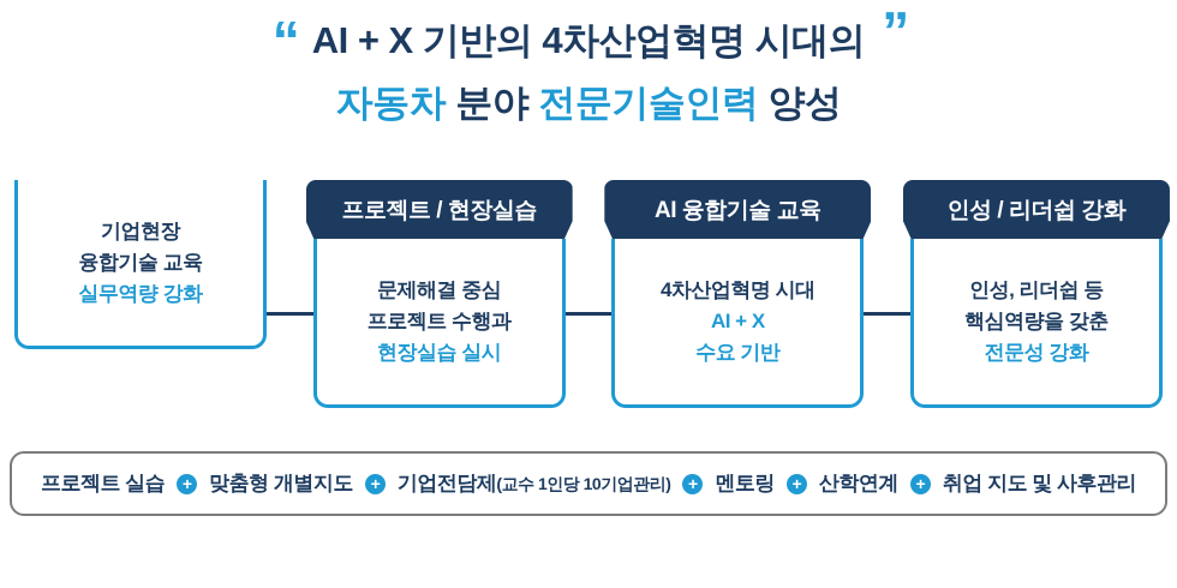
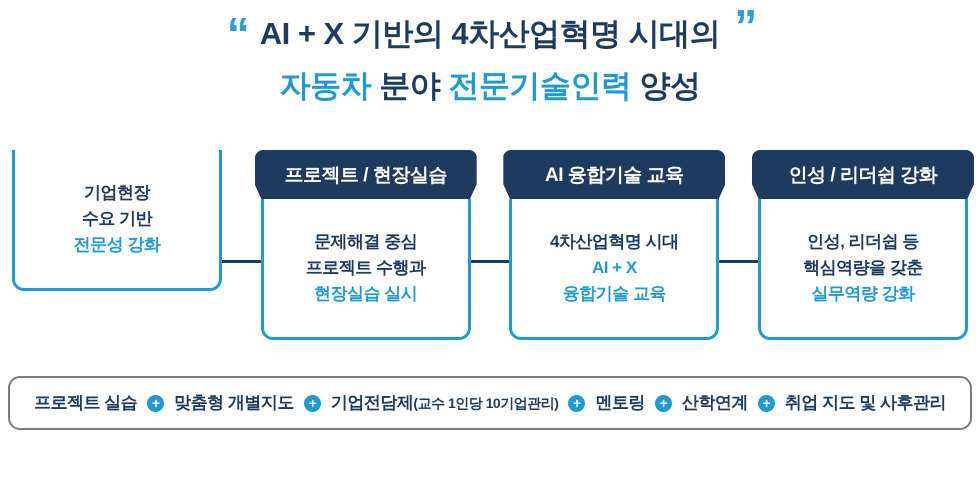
  “ AI + X 기반의 4차산업혁명 시대의 ”
  자동차 분야 전문기술인력 양성
  기업현장
- 융합기술 교육
+ 수요 기반
- 실무역량 강화
+ 전문성 강화
  프로젝트 / 현장실습
  문제해결 중심
  프로젝트 수행과
  현장실습 실시
  AI 융합기술 교육
  4차산업혁명 시대
  AI + X
- 수요 기반
+ 융합기술 교육
  인성 / 리더쉽 강화
  인성, 리더쉽 등
  핵심역량을 갖춘
- 전문성 강화
+ 실무역량 강화
  프로젝트 실습
  +
  맞춤형 개별지도
  +
  기업전담제
  (교수 1인당 10기업관리)
  +
  멘토링
  +
  산학연계
  +
  취업 지도 및 사후관리
